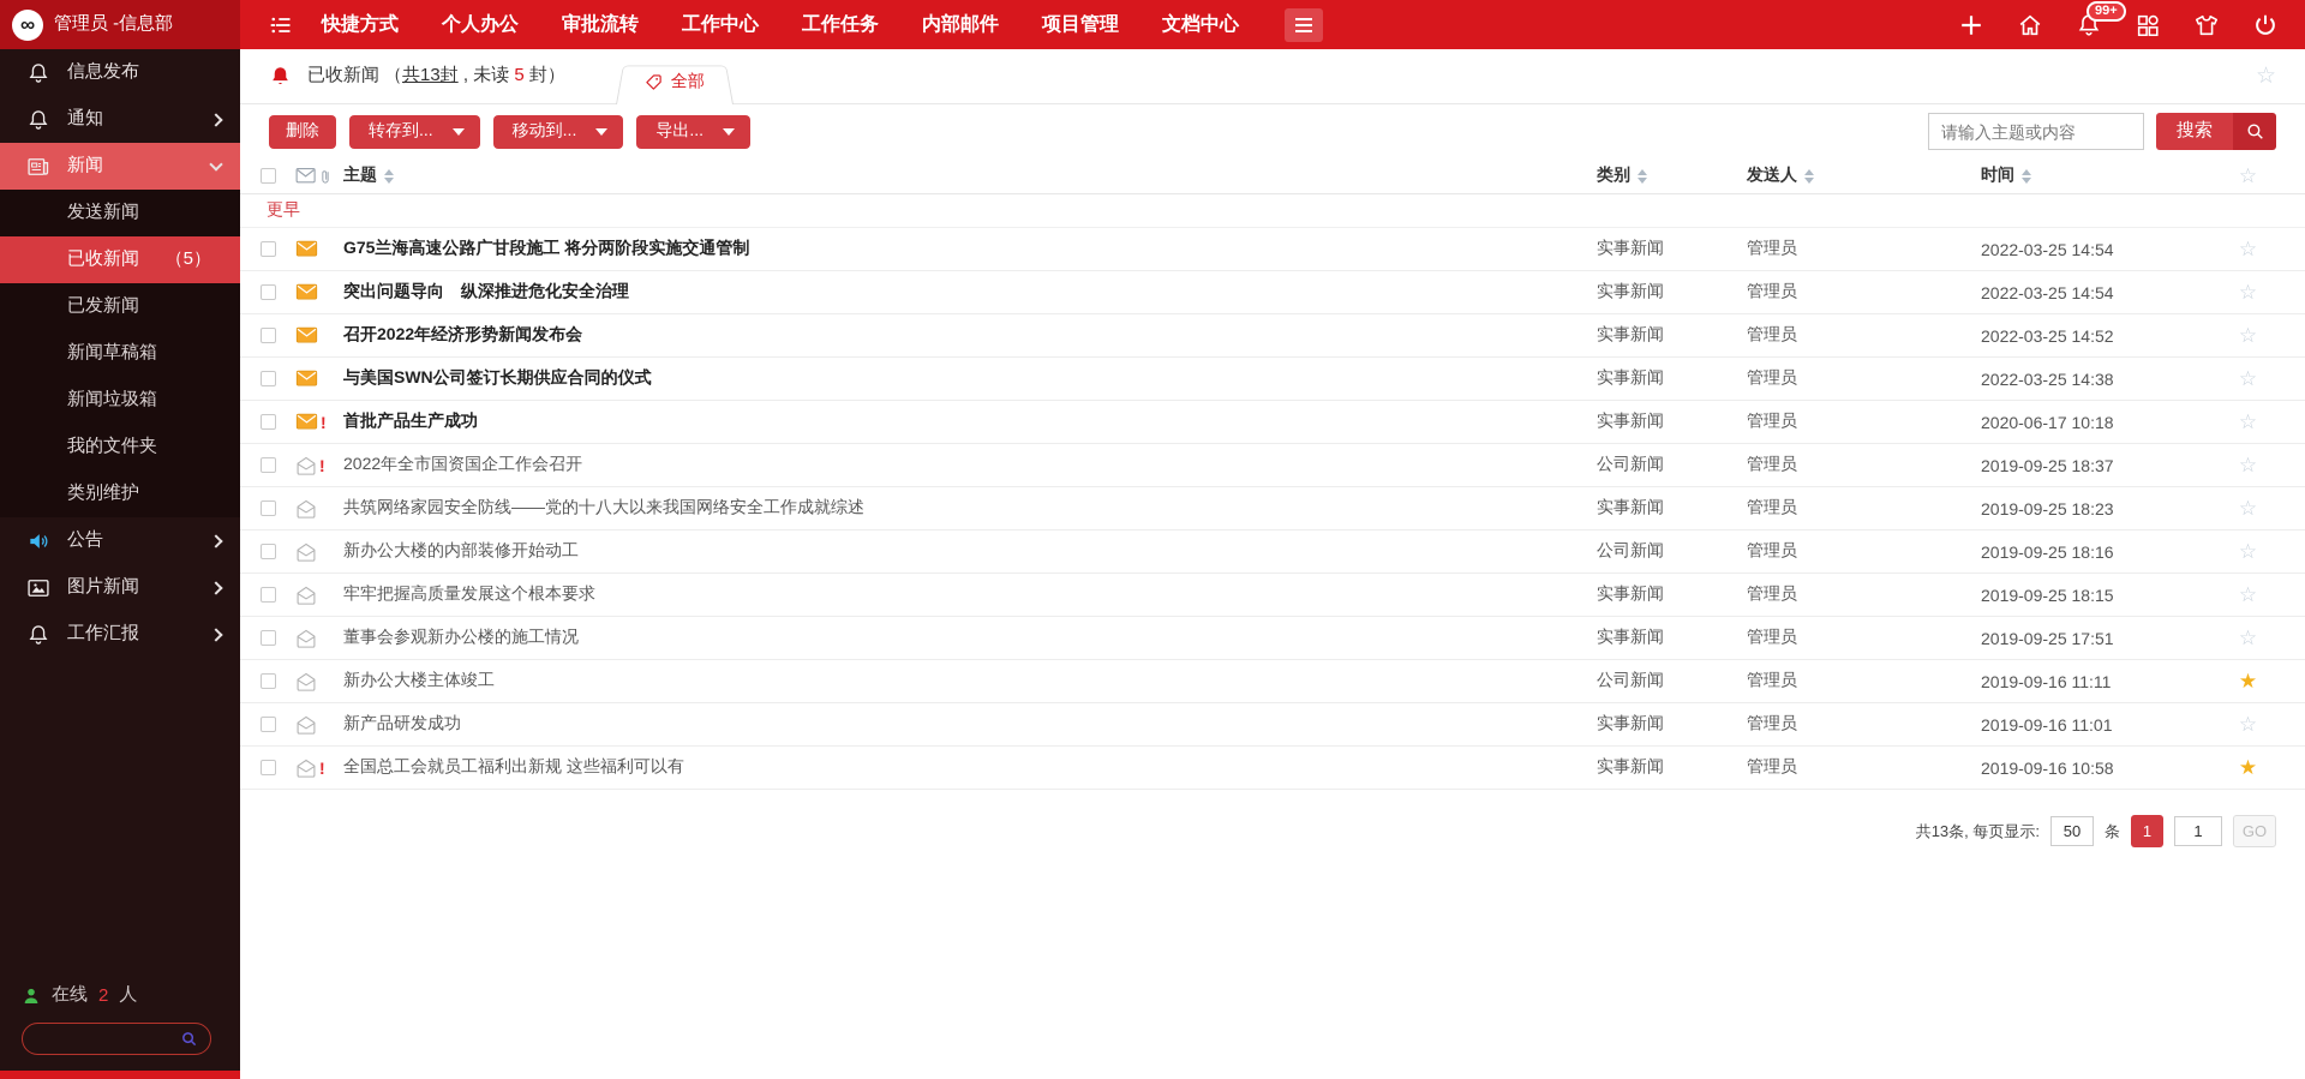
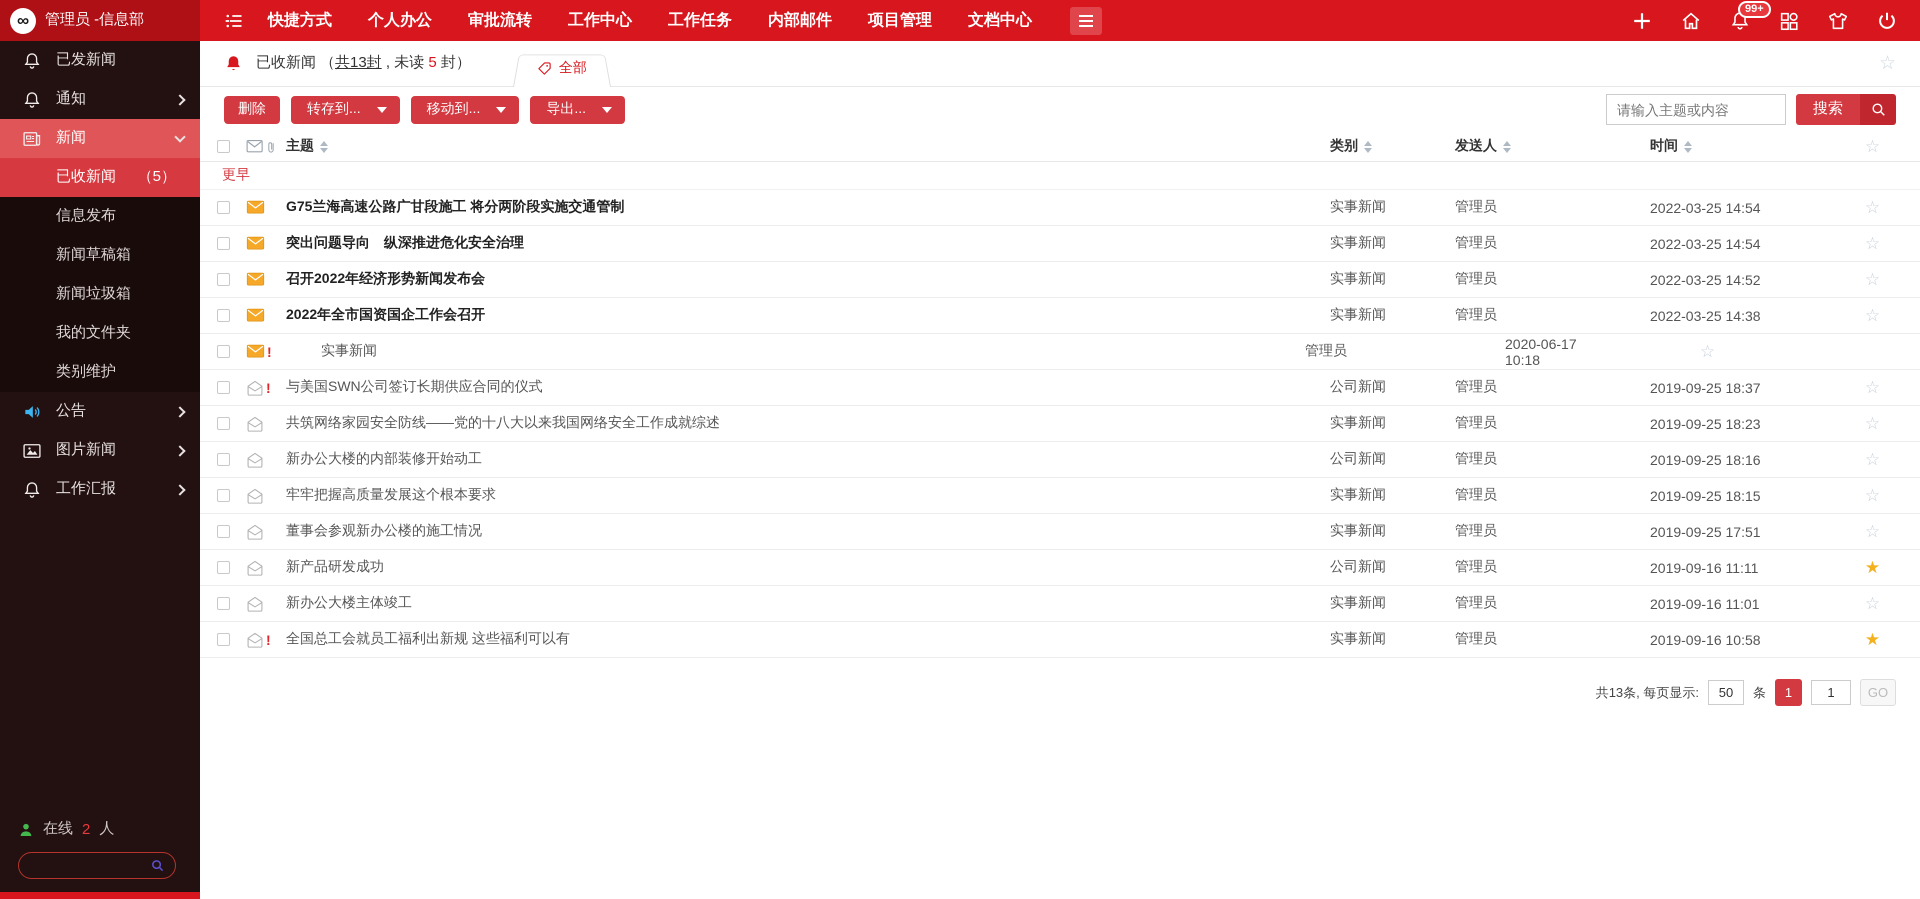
  ∞
  管理员 -信息部
  快捷方式
  个人办公
  审批流转
  工作中心
  工作任务
  内部邮件
  项目管理
  文档中心
  99+
- 信息发布
+ 已发新闻
  通知
  新闻
- 发送新闻
  已收新闻
  （5）
- 已发新闻
+ 信息发布
  新闻草稿箱
  新闻垃圾箱
  我的文件夹
  类别维护
  公告
  图片新闻
  工作汇报
  在线
  2
  人
  已收新闻
  （共13封 , 未读 5 封）
  全部
  ☆
  删除
  转存到...
  移动到...
  导出...
  请输入主题或内容
  搜索
  主题
  类别
  发送人
  时间
  ☆
  更早
  G75兰海高速公路广甘段施工 将分两阶段实施交通管制
  实事新闻
  管理员
  2022-03-25 14:54
  ☆
  突出问题导向 纵深推进危化安全治理
  实事新闻
  管理员
  2022-03-25 14:54
  ☆
  召开2022年经济形势新闻发布会
  实事新闻
  管理员
  2022-03-25 14:52
  ☆
- 与美国SWN公司签订长期供应合同的仪式
+ 2022年全市国资国企工作会召开
  实事新闻
  管理员
  2022-03-25 14:38
  ☆
  !
- 首批产品生产成功
  实事新闻
  管理员
  2020-06-17 10:18
  ☆
  !
- 2022年全市国资国企工作会召开
+ 与美国SWN公司签订长期供应合同的仪式
  公司新闻
  管理员
  2019-09-25 18:37
  ☆
  共筑网络家园安全防线——党的十八大以来我国网络安全工作成就综述
  实事新闻
  管理员
  2019-09-25 18:23
  ☆
  新办公大楼的内部装修开始动工
  公司新闻
  管理员
  2019-09-25 18:16
  ☆
  牢牢把握高质量发展这个根本要求
  实事新闻
  管理员
  2019-09-25 18:15
  ☆
  董事会参观新办公楼的施工情况
  实事新闻
  管理员
  2019-09-25 17:51
  ☆
- 新办公大楼主体竣工
+ 新产品研发成功
  公司新闻
  管理员
  2019-09-16 11:11
  ★
- 新产品研发成功
+ 新办公大楼主体竣工
  实事新闻
  管理员
  2019-09-16 11:01
  ☆
  !
  全国总工会就员工福利出新规 这些福利可以有
  实事新闻
  管理员
  2019-09-16 10:58
  ★
  共13条, 每页显示:
  50
  条
  1
  1
  GO
